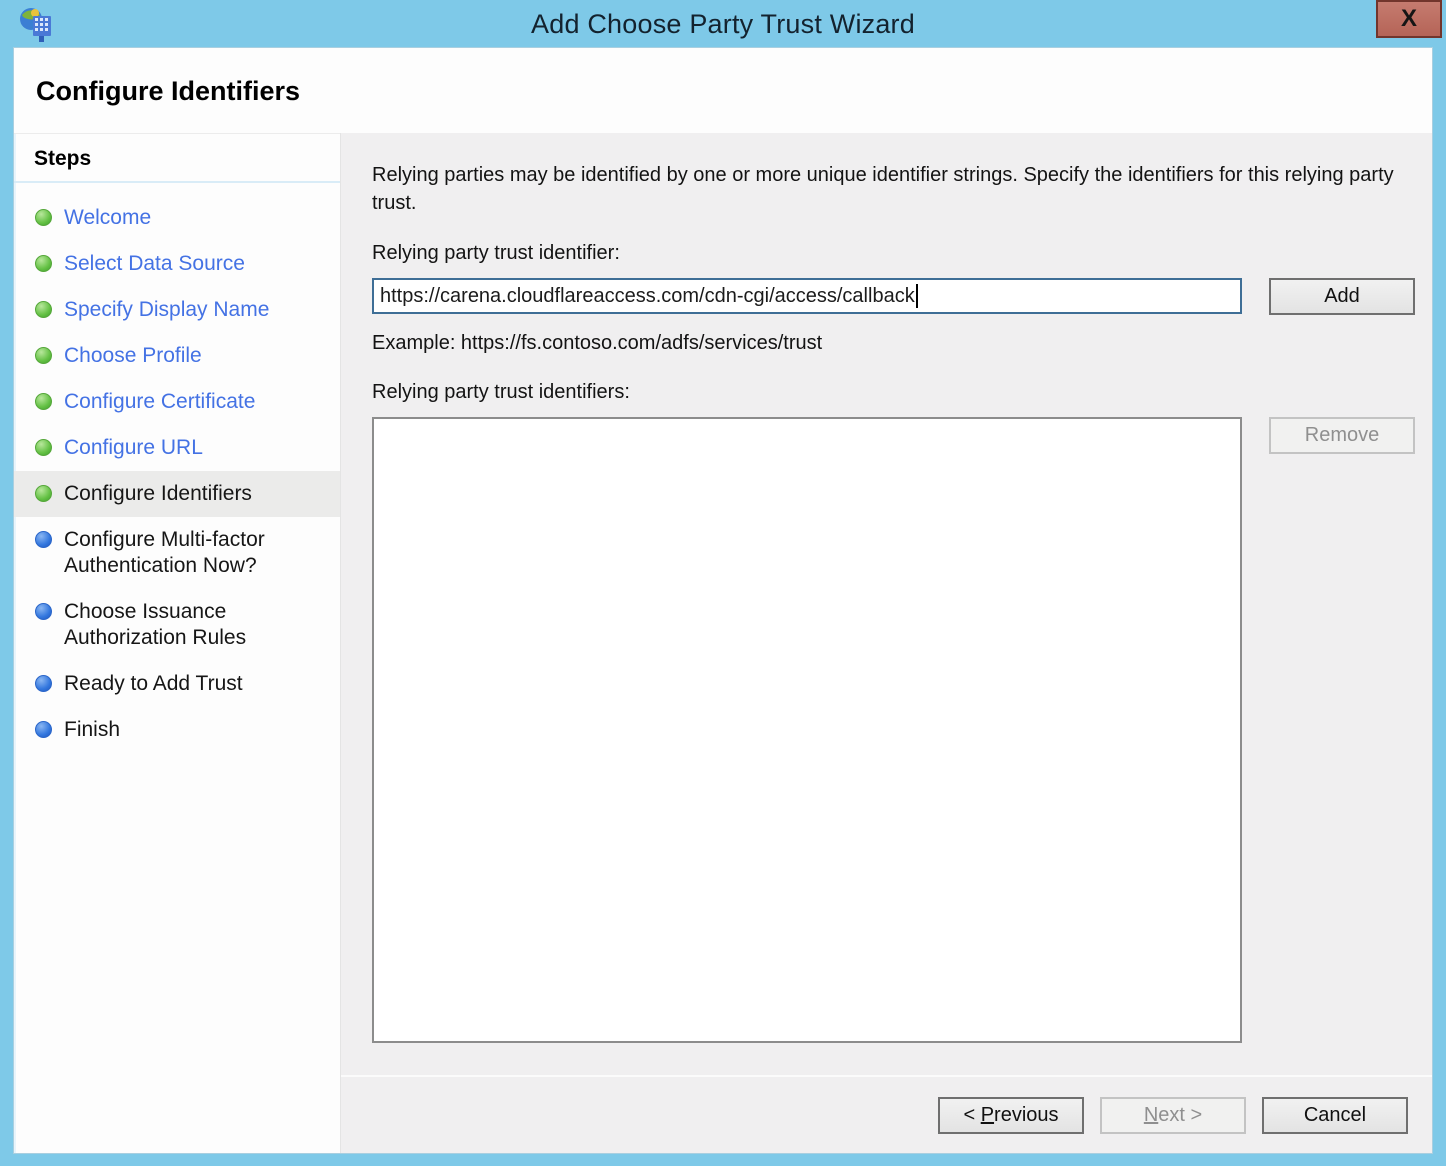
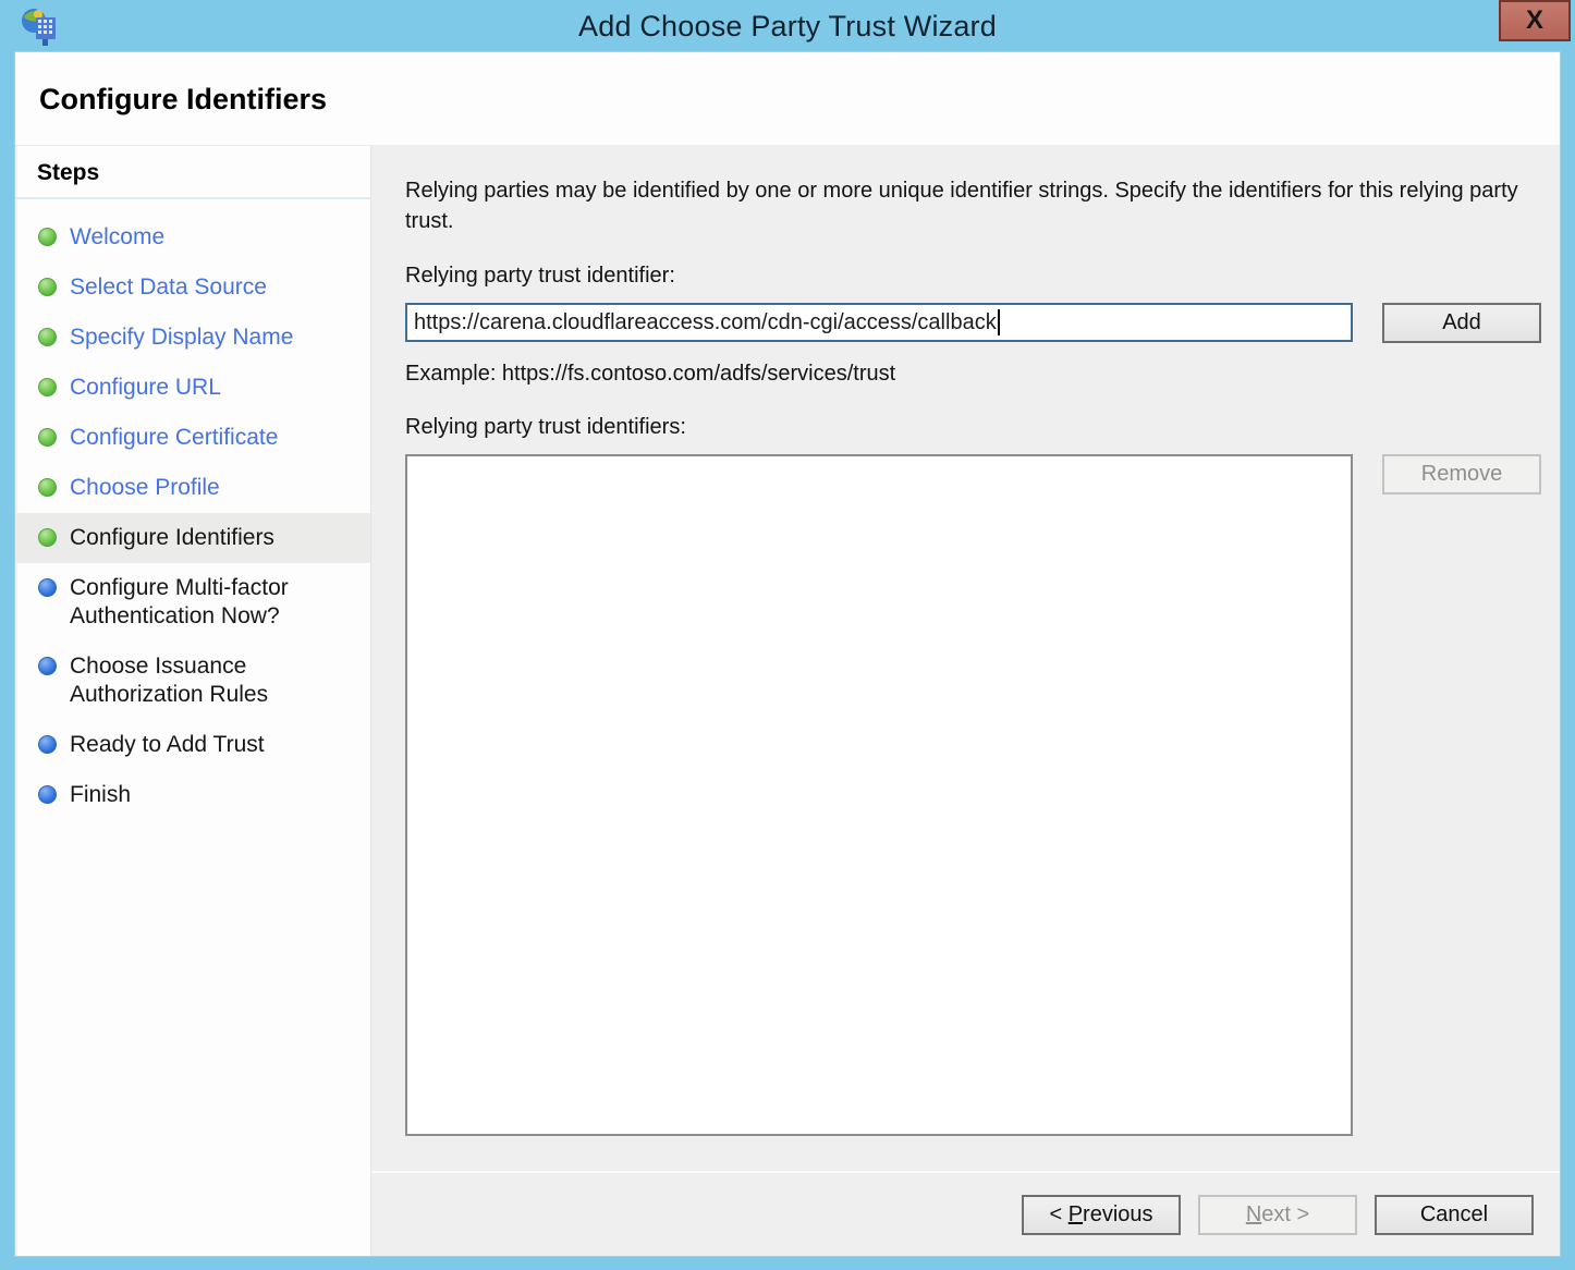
  Add Choose Party Trust Wizard
  X
  Configure Identifiers
  Steps
  Welcome
  Select Data Source
  Specify Display Name
- Choose Profile
+ Configure URL
  Configure Certificate
- Configure URL
+ Choose Profile
  Configure Identifiers
  Configure Multi-factor Authentication Now?
  Choose Issuance Authorization Rules
  Ready to Add Trust
  Finish
  Relying parties may be identified by one or more unique identifier strings. Specify the identifiers for this relying party trust.
  Relying party trust identifier:
  https://carena.cloudflareaccess.com/cdn-cgi/access/callback
  Add
  Example: https://fs.contoso.com/adfs/services/trust
  Relying party trust identifiers:
  Remove
  < Previous
  Next >
  Cancel
